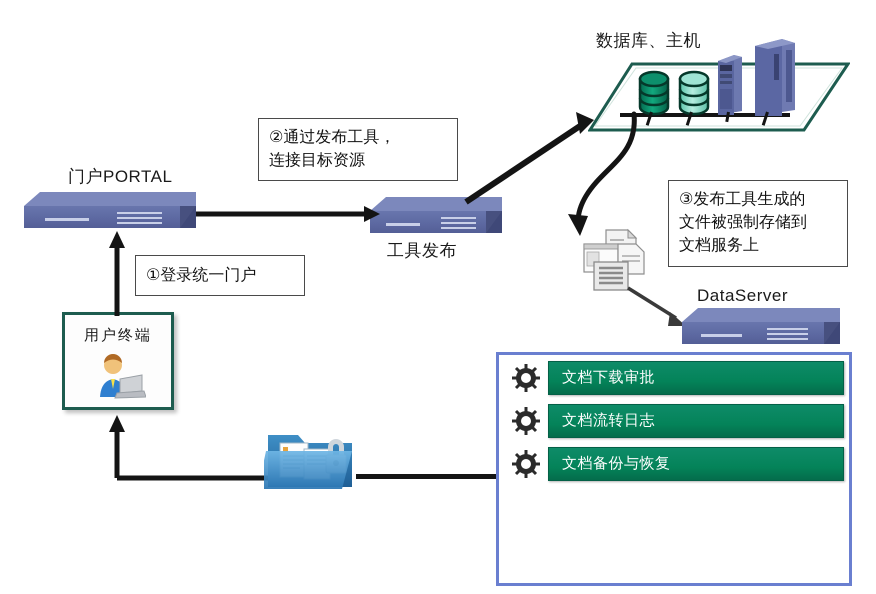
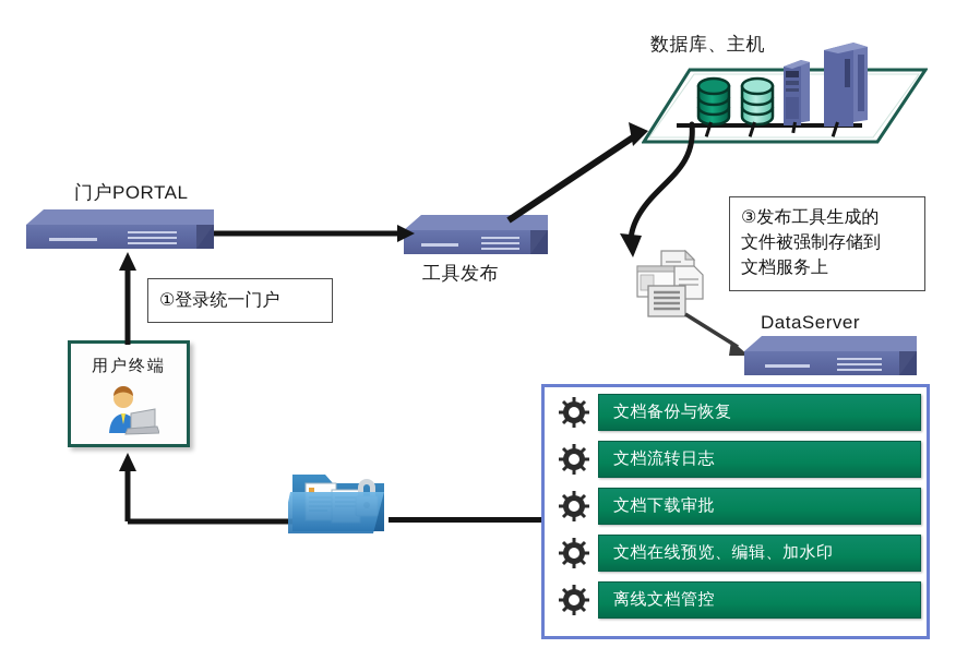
  数据库、主机
- ②通过发布工具，
- 连接目标资源
  ③发布工具生成的
  文件被强制存储到
  文档服务上
  ①登录统一门户
  门户PORTAL
  工具发布
  DataServer
  用户终端
- 文档下载审批
+ 文档备份与恢复
  文档流转日志
- 文档备份与恢复
+ 文档下载审批
+ 文档在线预览、编辑、加水印
+ 离线文档管控
